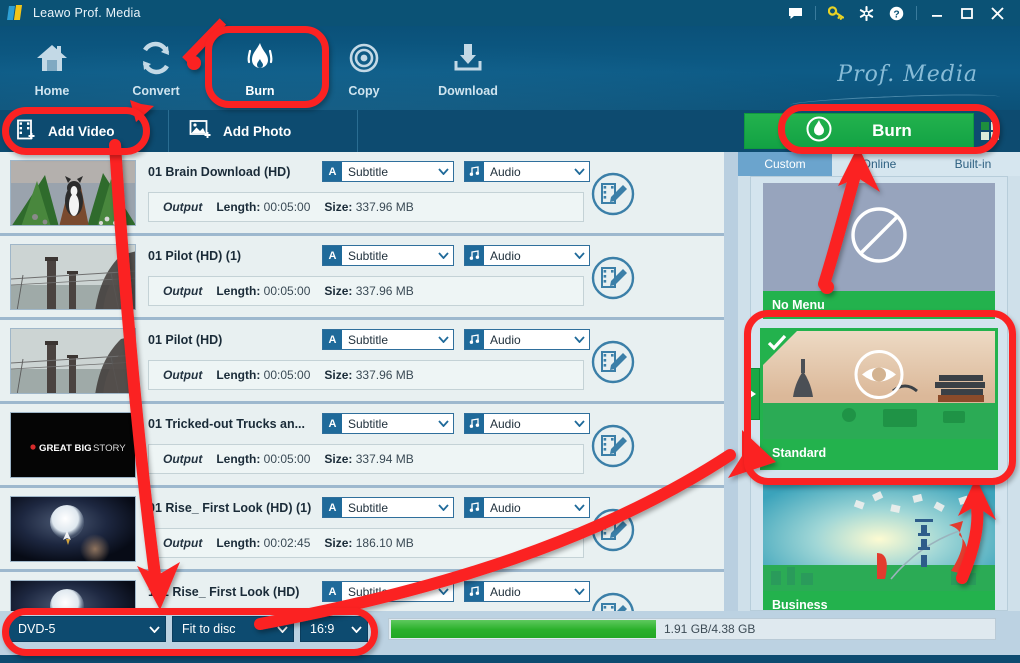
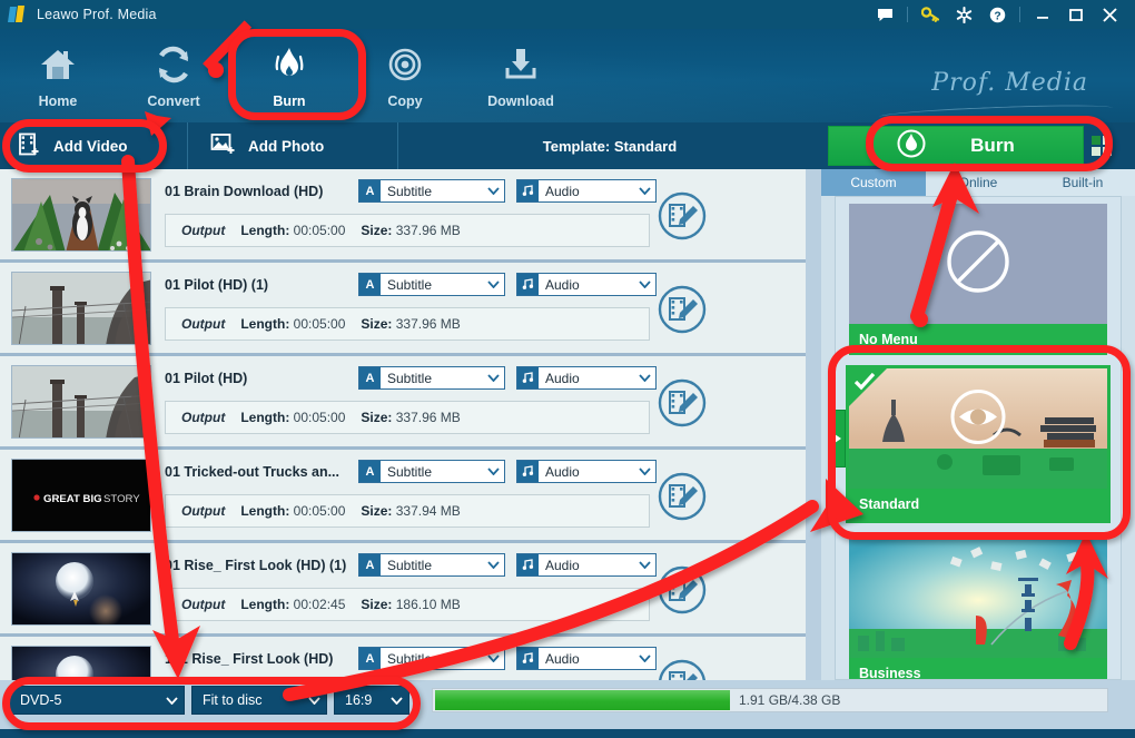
  Leawo Prof. Media
  ?
  Home
  Convert
  Burn
  Copy
  Download
  Prof. Media
  Add Video
  Add Photo
+ Template: Standard
  Burn
  01 Brain Download (HD)
  A
  Subtitle
  Audio
  Output
  Length: 00:05:00
  Size: 337.96 MB
  01 Pilot (HD) (1)
  A
  Subtitle
  Audio
  Output
  Length: 00:05:00
  Size: 337.96 MB
  01 Pilot (HD)
  A
  Subtitle
  Audio
  Output
  Length: 00:05:00
  Size: 337.96 MB
  GREAT BIG
  STORY
  01 Tricked-out Trucks an...
  A
  Subtitle
  Audio
  Output
  Length: 00:05:00
  Size: 337.94 MB
  1 Rise_ First Look (HD) (1)
  A
  Subtitle
  Audio
  Output
  Length: 00:02:45
  Size: 186.10 MB
  Rise_ First Look (HD)
  A
  Subtitl
  Audio
  Custom
  nline
  Built-in
  No Menu
  Standard
  Business
  DVD-5
  Fit to disc
  16:9
  1.91 GB/4.38 GB
